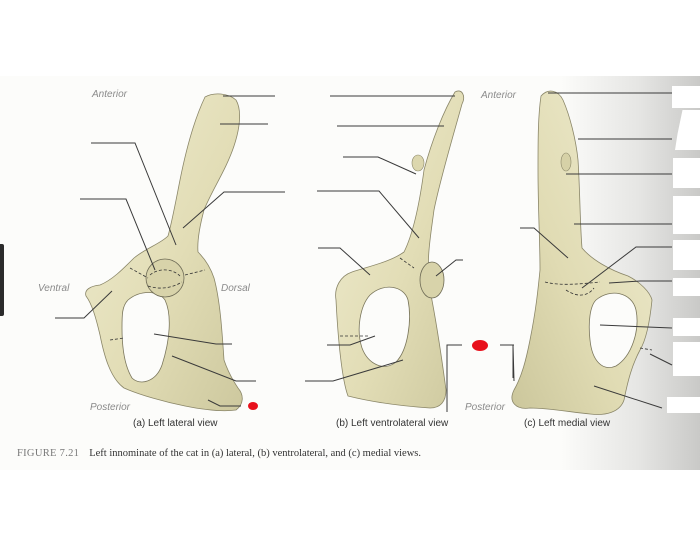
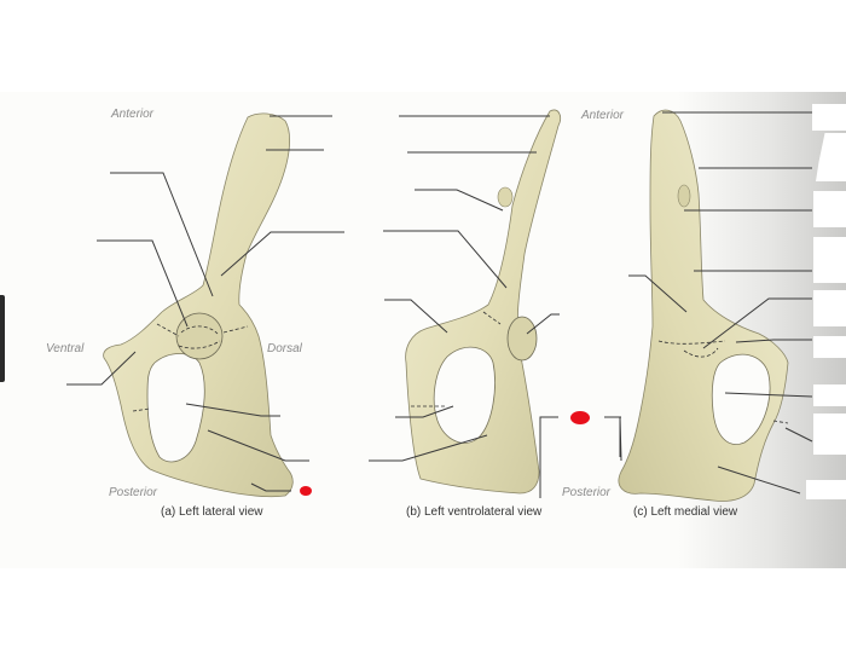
  Anterior
  Ventral
  Dorsal
  Posterior
  Anterior
  Posterior
  (a) Left lateral view
  (b) Left ventrolateral view
  (c) Left medial view
- FIGURE 7.21 Left innominate of the cat in (a) lateral, (b) ventrolateral, and (c) medial views.
